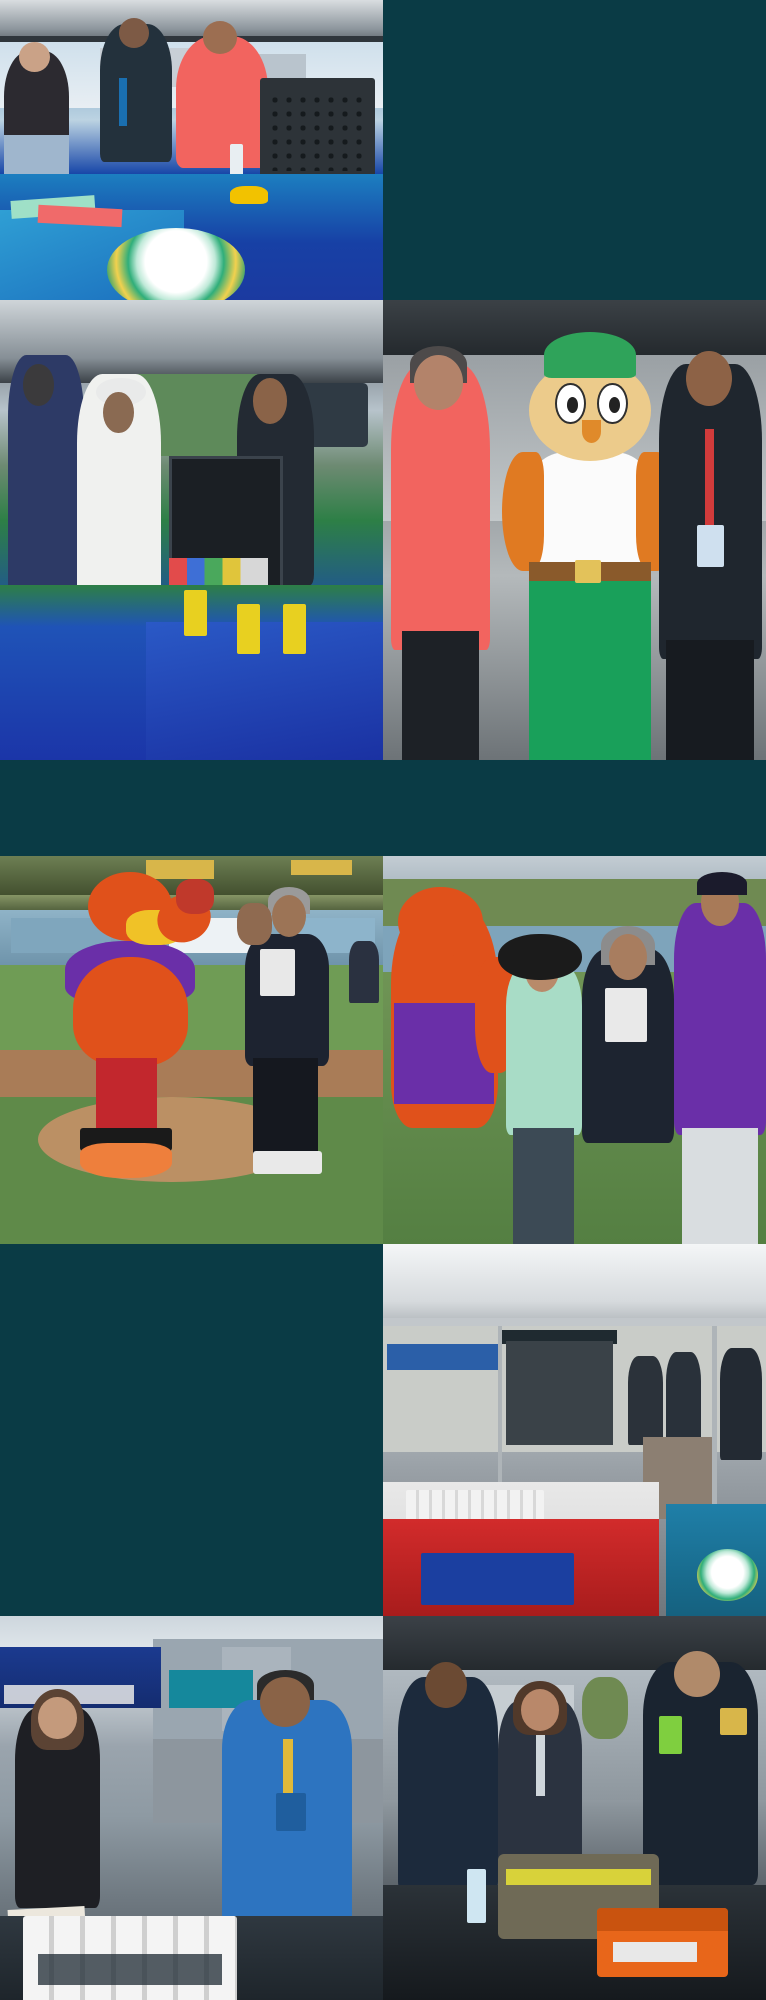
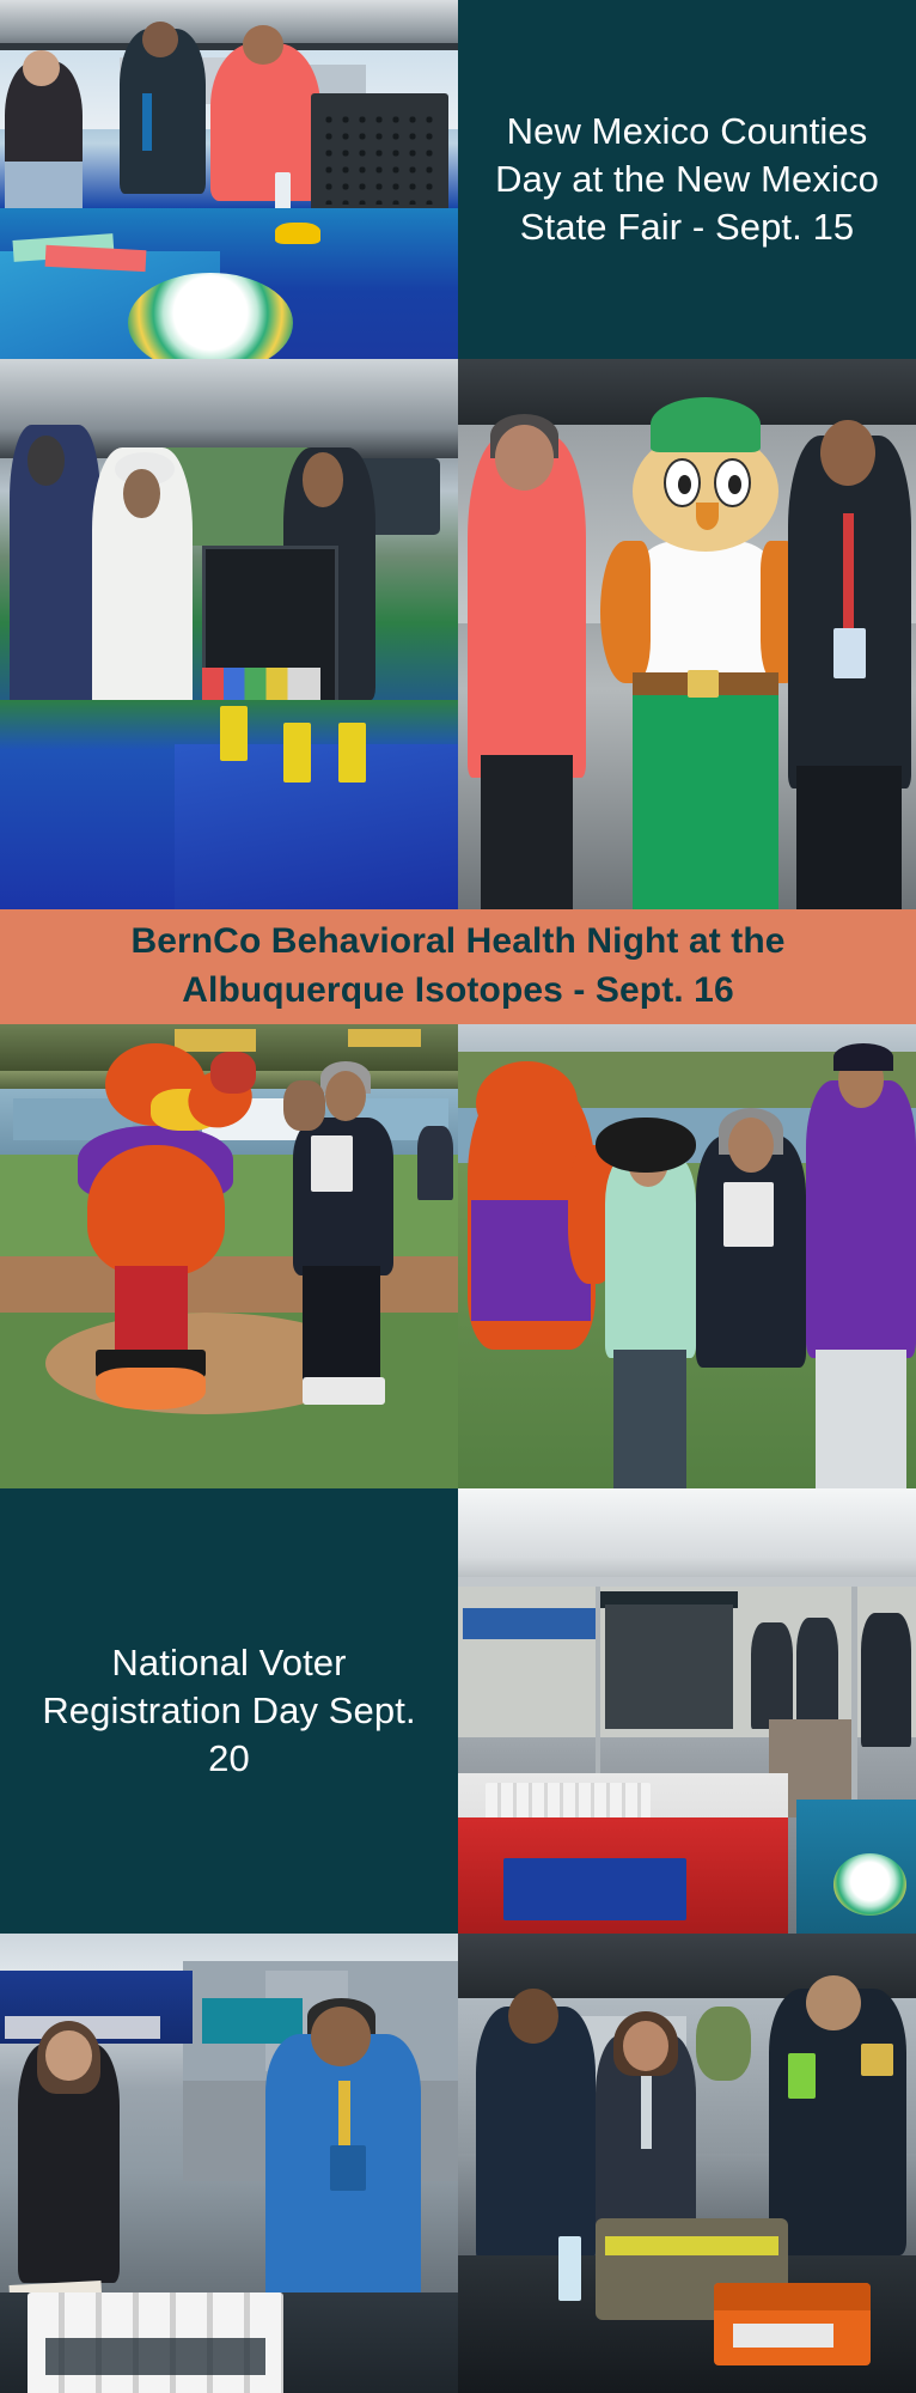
+ New Mexico Counties Day at the New Mexico State Fair - Sept. 15
+ BernCo Behavioral Health Night at the Albuquerque Isotopes - Sept. 16
+ National Voter Registration Day Sept. 20
